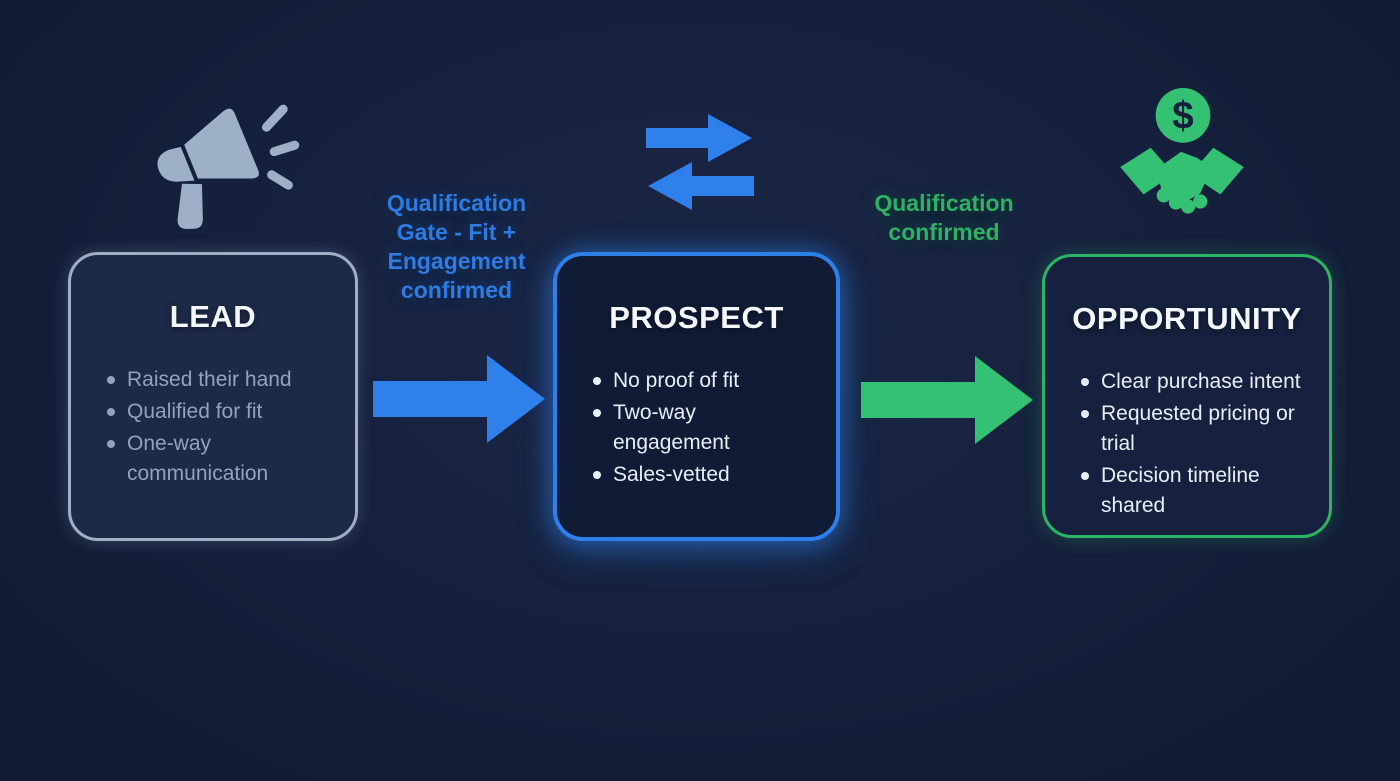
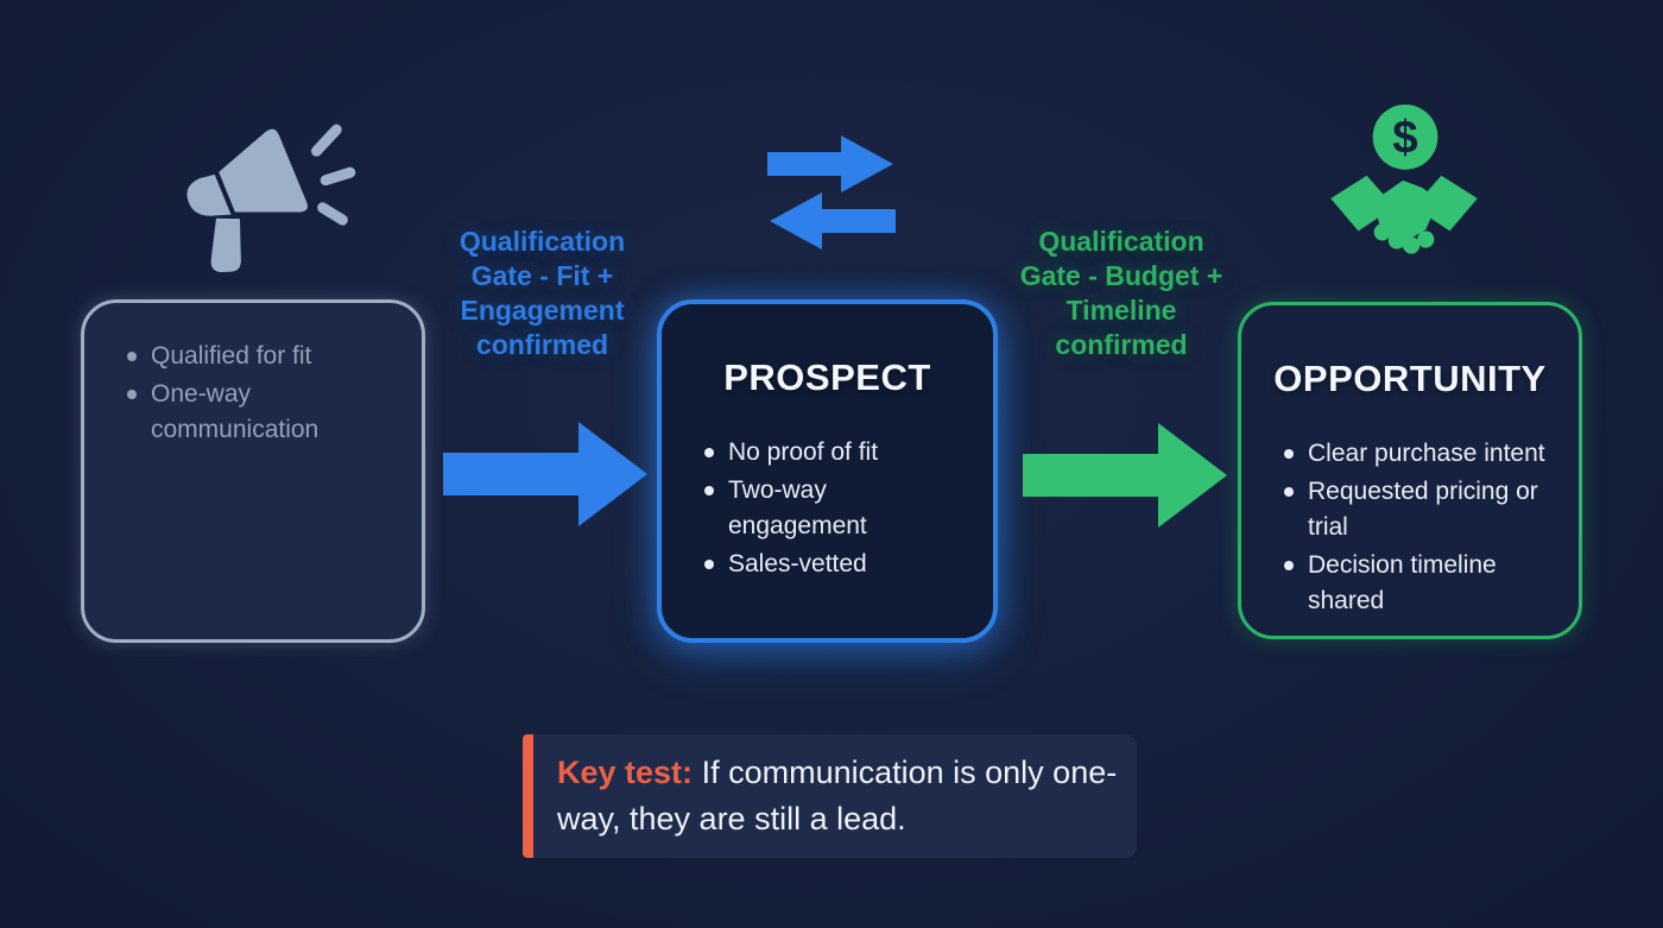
  $
  Qualification
  Gate - Fit +
  Engagement
  confirmed
  Qualification
+ Gate - Budget +
+ Timeline
  confirmed
- LEAD
- Raised their hand
  Qualified for fit
  One-way communication
  PROSPECT
  No proof of fit
  Two-way engagement
  Sales-vetted
  OPPORTUNITY
  Clear purchase intent
  Requested pricing or trial
  Decision timeline shared
+ Key test: If communication is only one-way, they are still a lead.
